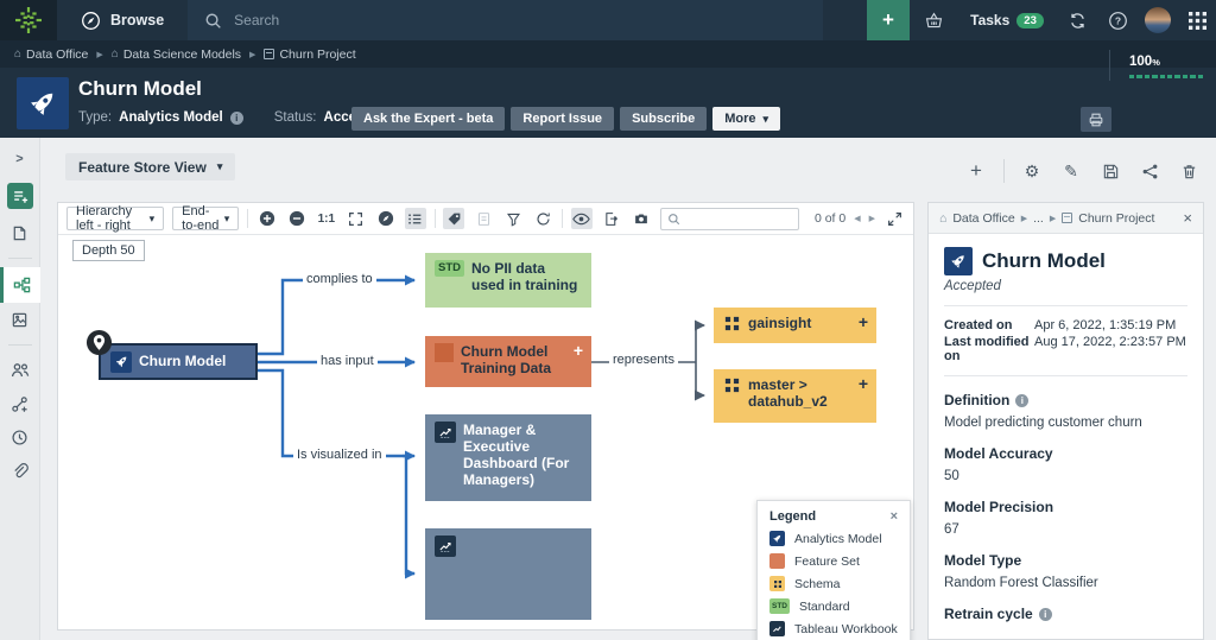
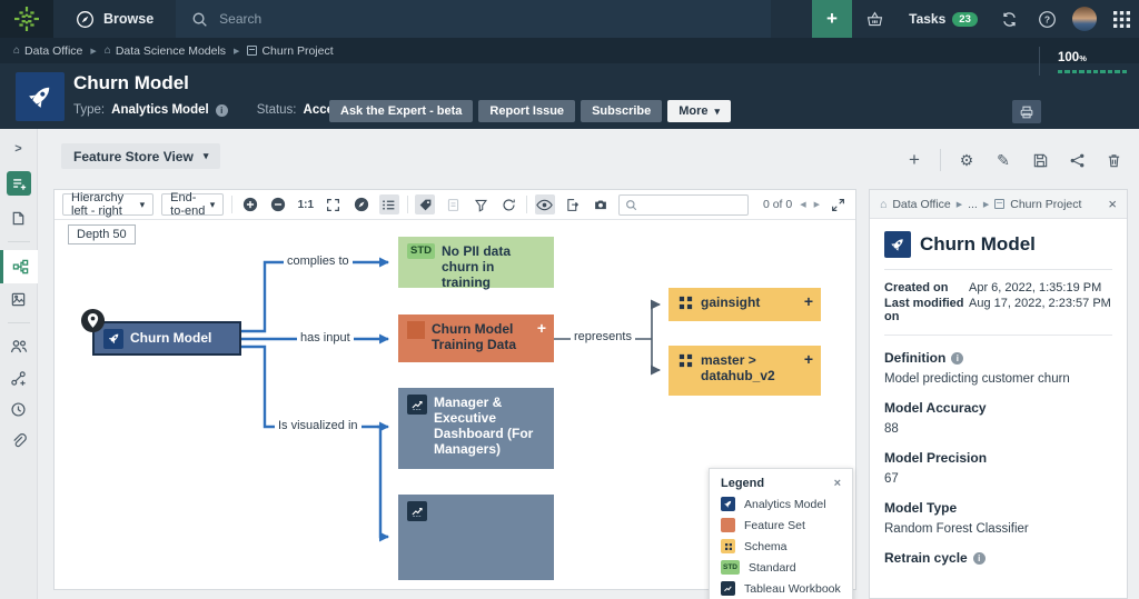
  Browse
  Search
  +
  Tasks
  23
  ?
  ⌂
  Data Office
  ⌂
  Data Science Models
  Churn Project
  Churn Model
  Type:
  Analytics Model
  i
  Status:
  Ask the Expert - beta
  Report Issue
  Subscribe
  More
  ▾
  100%
  >
  Feature Store View
  ▾
  +
  ⚙
  ✎
  Hierarchy left - right
  ▾
  End-to-end
  ▾
  1:1
  0 of 0
  Depth 50
  complies to
  has input
  Is visualized in
  represents
  Churn Model
  STD
- No PII data used in training
+ No PII data churn in training
  Churn Model Training Data
  +
  gainsight
  +
  master > datahub_v2
  +
  Manager & Executive Dashboard (For Managers)
  Legend
  ×
  Analytics Model
  Feature Set
  Schema
  Standard
  Tableau Workbook
  ⌂
  Data Office
  ...
  Churn Project
  ×
  Churn Model
- Accepted
  Created on
  Apr 6, 2022, 1:35:19 PM
  Last modified on
  Aug 17, 2022, 2:23:57 PM
  Definition
  i
  Model predicting customer churn
  Model Accuracy
- 50
+ 88
  Model Precision
  67
  Model Type
  Random Forest Classifier
  Retrain cycle
  i
